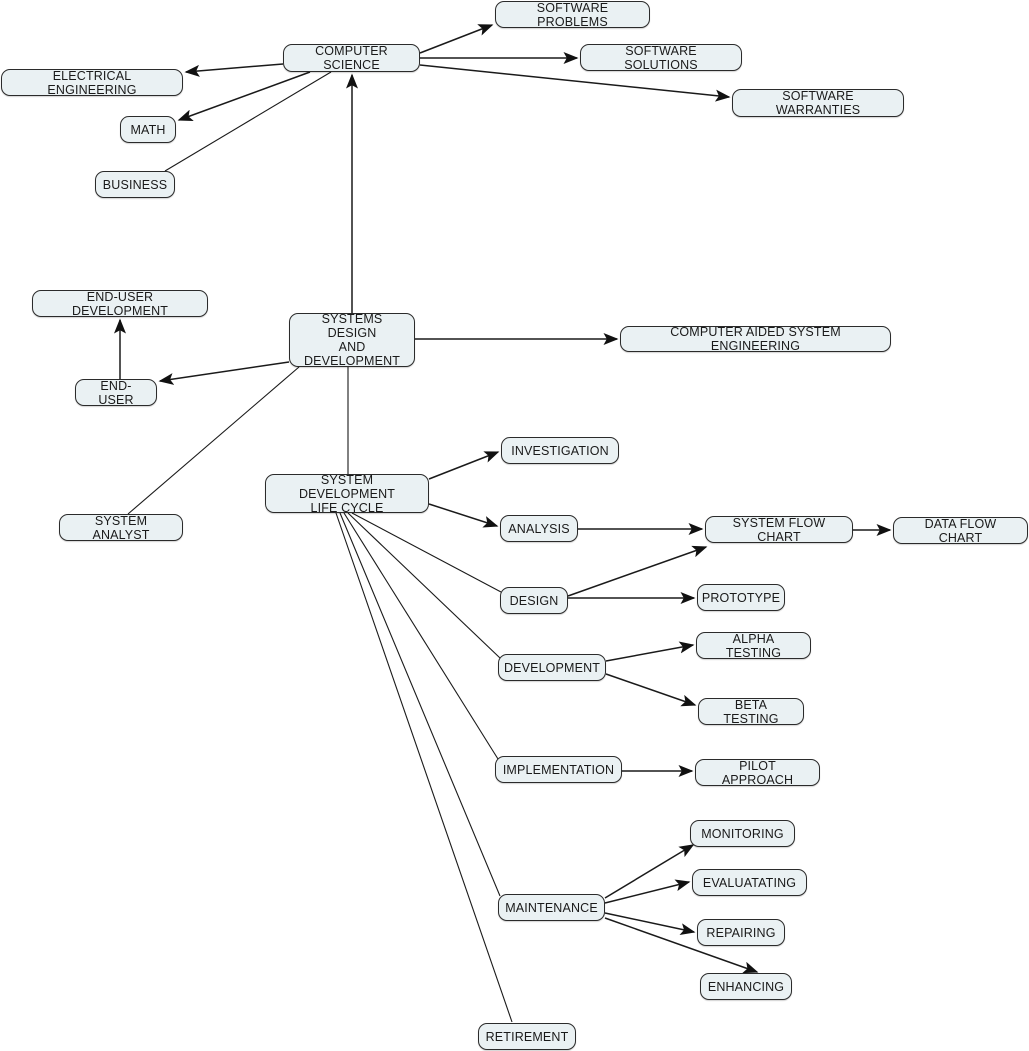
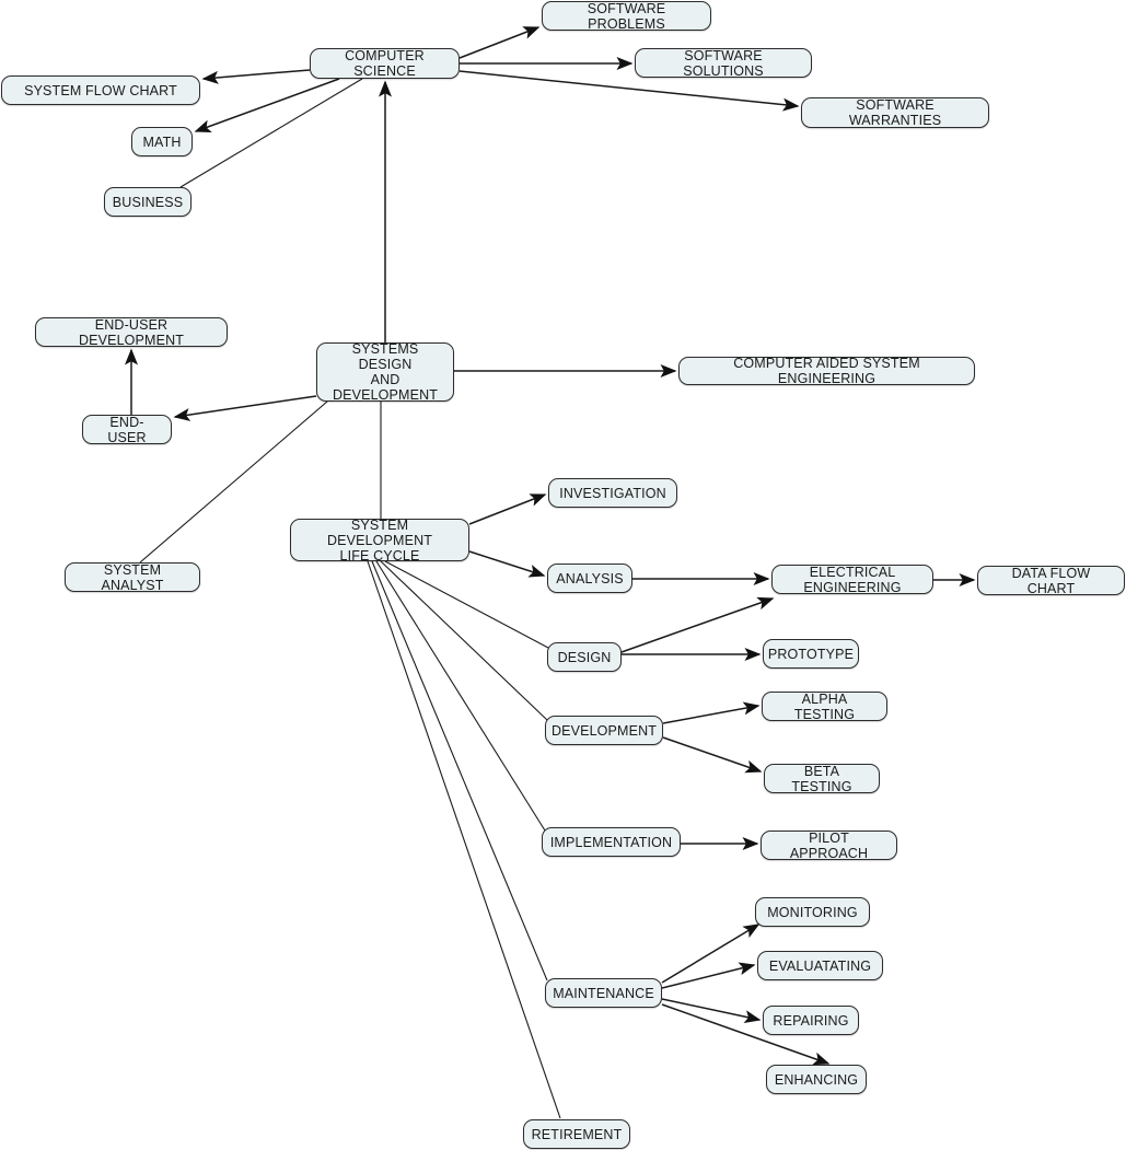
  SOFTWARE PROBLEMS
  COMPUTER SCIENCE
  SOFTWARE SOLUTIONS
- ELECTRICAL ENGINEERING
+ SYSTEM FLOW CHART
  SOFTWARE WARRANTIES
  MATH
  BUSINESS
  END-USER DEVELOPMENT
  SYSTEMS DESIGN
  AND
  DEVELOPMENT
  COMPUTER AIDED SYSTEM ENGINEERING
  END-USER
  INVESTIGATION
  SYSTEM DEVELOPMENT
  LIFE CYCLE
  SYSTEM ANALYST
  ANALYSIS
- SYSTEM FLOW CHART
+ ELECTRICAL ENGINEERING
  DATA FLOW CHART
  DESIGN
  PROTOTYPE
  ALPHA TESTING
  DEVELOPMENT
  BETA TESTING
  IMPLEMENTATION
  PILOT APPROACH
  MONITORING
  EVALUATATING
  MAINTENANCE
  REPAIRING
  ENHANCING
  RETIREMENT
